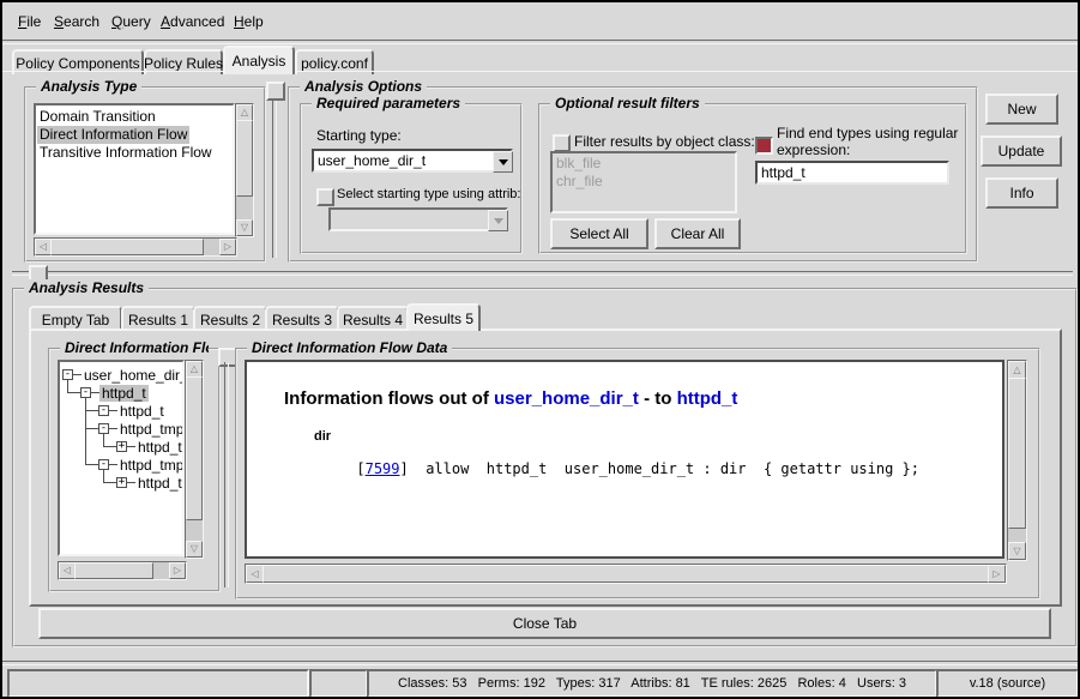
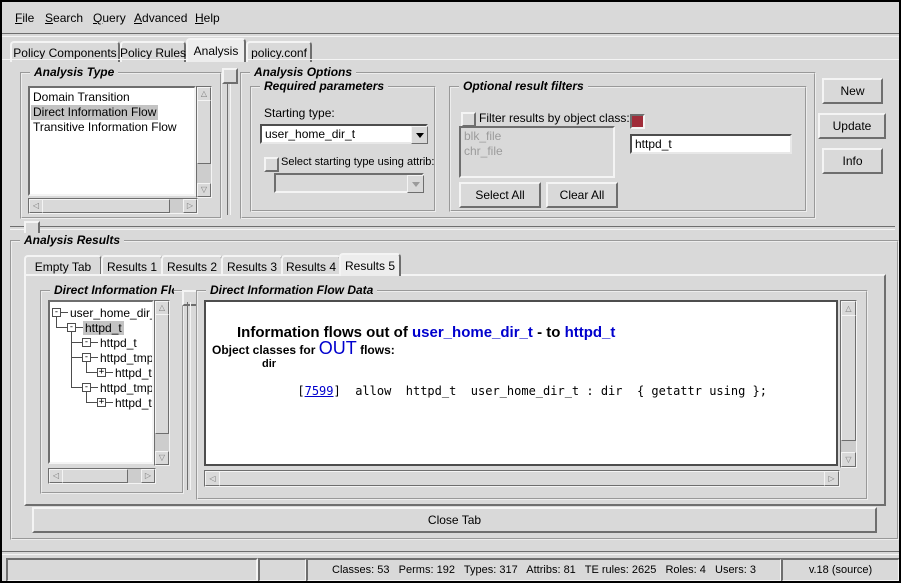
  File
  Search
  Query
  Advanced
  Help
  Policy Components
  Policy Rules
  Analysis
  policy.conf
  Analysis Type
  Domain Transition
  Direct Information Flow
  Transitive Information Flow
  △
  ▽
  ◁
  ▷
  Analysis Options
  Required parameters
  Starting type:
  user_home_dir_t
  Select starting type using attrib:
  Optional result filters
  Filter results by object class:
  blk_file
  chr_file
  Select All
  Clear All
- Find end types using regular
- expression:
  httpd_t
  New
  Update
  Info
  Analysis Results
  Empty Tab
  Results 1
  Results 2
  Results 3
  Results 4
  Results 5
  Direct Information Fl
  -
  user_home_dir
  -
  httpd_t
  -
  httpd_t
  -
  httpd_tmp
  +
  httpd_t
  -
  httpd_tmp
  +
  httpd_t
  △
  ▽
  ◁
  ▷
  Direct Information Flow Data
  Information flows out of user_home_dir_t - to httpd_t
+ Object classes for
+ OUT
+ flows:
  dir
  [7599] allow httpd_t user_home_dir_t : dir { getattr using };
  △
  ▽
  ◁
  ▷
  Close Tab
  Classes: 53 Perms: 192 Types: 317 Attribs: 81 TE rules: 2625 Roles: 4 Users: 3
  v.18 (source)
